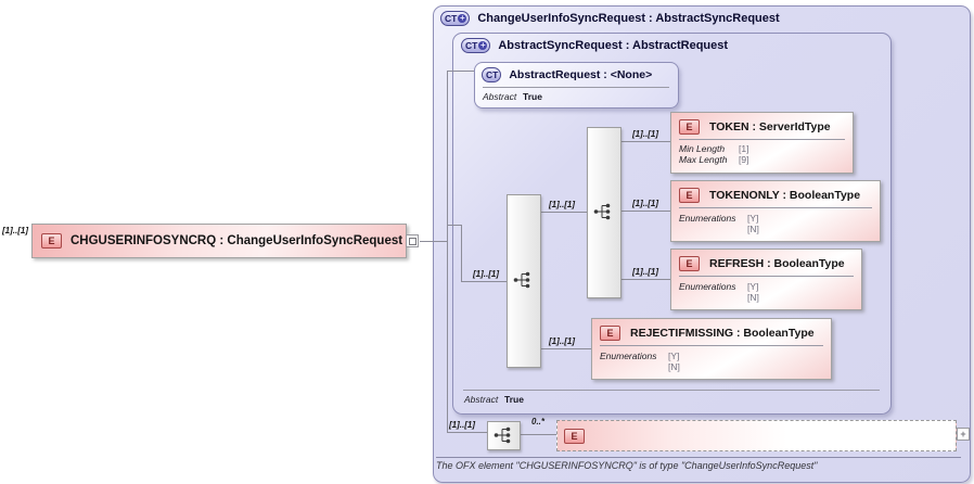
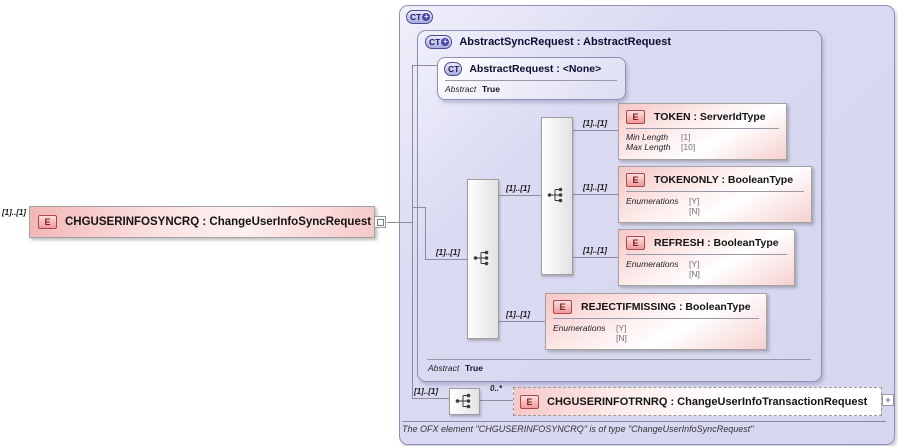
  CT
  +
- ChangeUserInfoSyncRequest : AbstractSyncRequest
  CT
  +
  AbstractSyncRequest : AbstractRequest
  Abstract
  True
  CT
  AbstractRequest : <None>
  Abstract
  True
  [1]..[1]
  [1]..[1]
  [1]..[1]
  [1]..[1]
  [1]..[1]
  [1]..[1]
  [1]..[1]
  [1]..[1]
  0..*
  E
  CHGUSERINFOSYNCRQ : ChangeUserInfoSyncRequest
  E
  TOKEN : ServerIdType
  Min Length
  [1]
  Max Length
- [9]
+ [10]
  E
  TOKENONLY : BooleanType
  Enumerations
  [Y]
  [N]
  E
  REFRESH : BooleanType
  Enumerations
  [Y]
  [N]
  E
  REJECTIFMISSING : BooleanType
  Enumerations
  [Y]
  [N]
  E
+ CHGUSERINFOTRNRQ : ChangeUserInfoTransactionRequest
  +
  The OFX element "CHGUSERINFOSYNCRQ" is of type "ChangeUserInfoSyncRequest"
